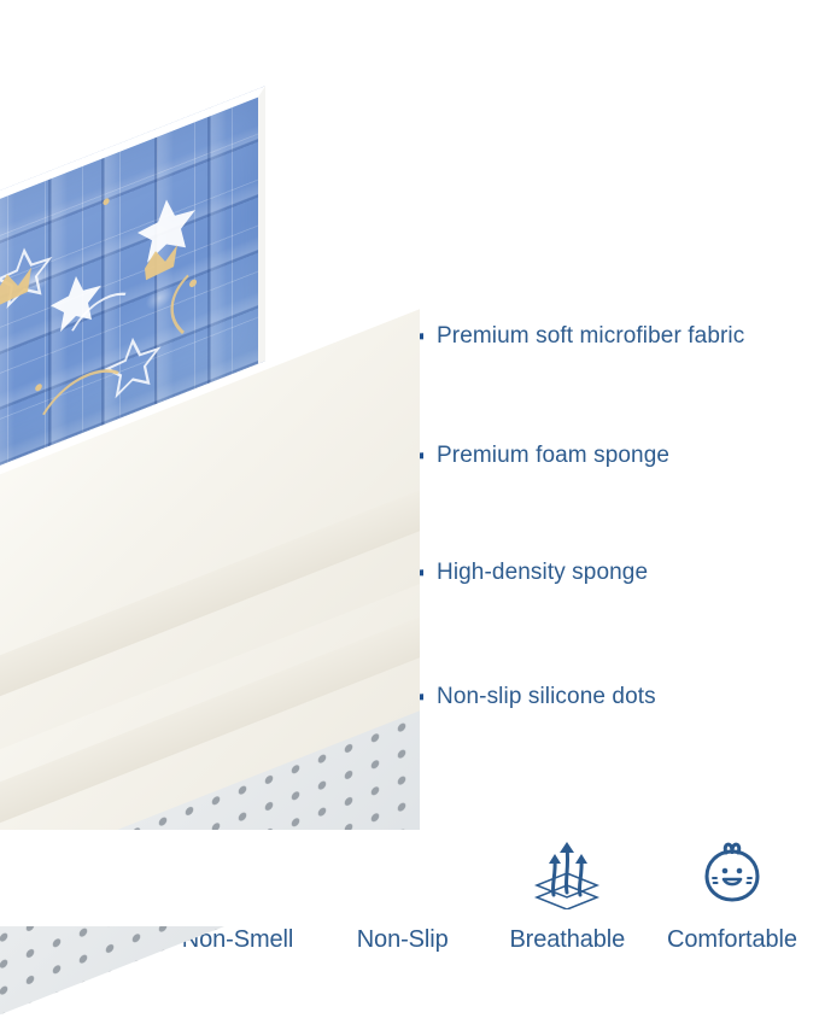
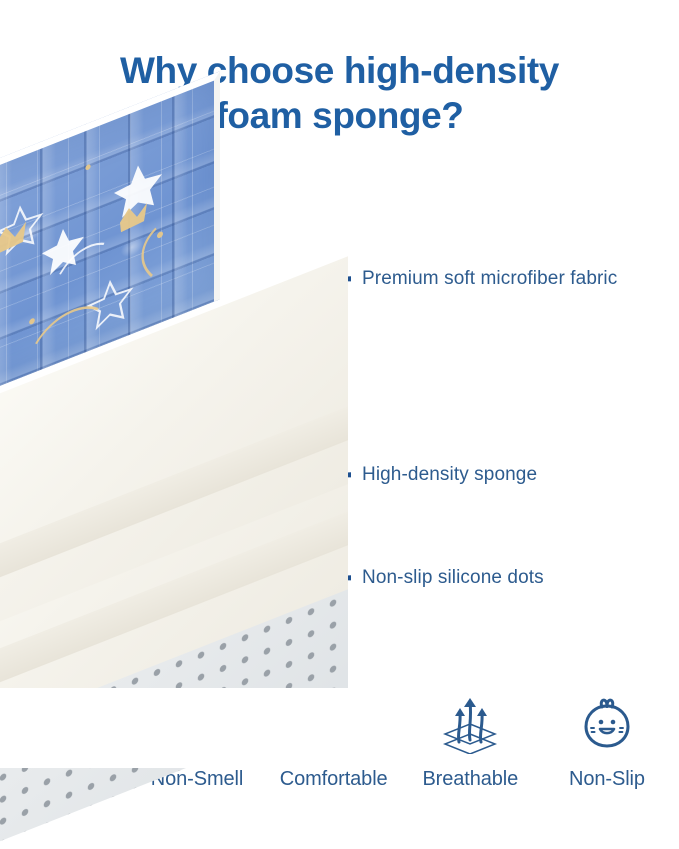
+ Why choose high-density
+ foam sponge?
  Premium soft microfiber fabric
- Premium foam sponge
  High-density sponge
  Non-slip silicone dots
  on-Smell
- Non-Slip
+ Comfortable
  Breathable
- Comfortable
+ Non-Slip
